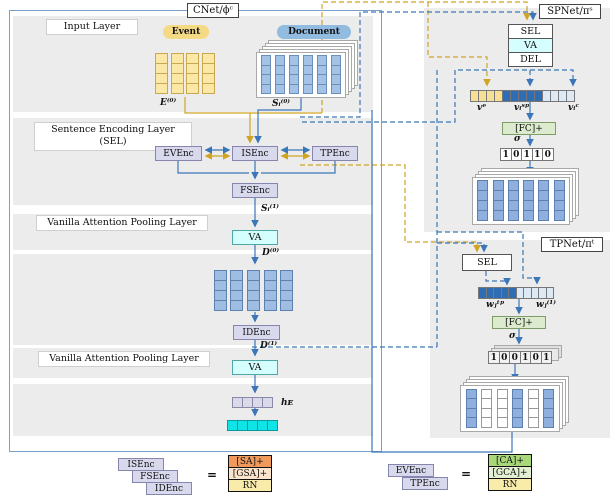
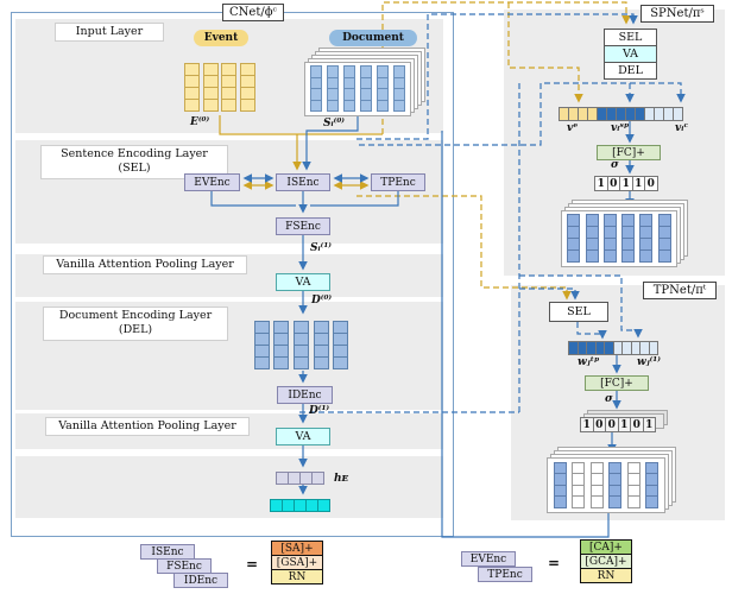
  CNet/ϕᶜ
  SPNet/πˢ
  TPNet/πᵗ
  Input Layer
  Sentence Encoding Layer
  (SEL)
  Vanilla Attention Pooling Layer
+ Document Encoding Layer
+ (DEL)
  Vanilla Attention Pooling Layer
  Event
  Document
  E⁽⁰⁾
  Sᵢ⁽⁰⁾
  EVEnc
  ISEnc
  TPEnc
  FSEnc
  Sᵢ⁽¹⁾
  VA
  D⁽⁰⁾
  IDEnc
  D⁽¹⁾
  VA
  hᴇ
  SEL
  VA
  DEL
  vᵉ
  vᵢˢᵖ
  vᵢᶜ
  [FC]+
  σ
  1
  0
  1
  1
  0
  SEL
  wⱼᵗᵖ
  wⱼ⁽¹⁾
  [FC]+
  σ
  1
  0
  0
  1
  0
  1
  ISEnc
  FSEnc
  IDEnc
  =
  [SA]+
  [GSA]+
  RN
  EVEnc
  TPEnc
  =
  [CA]+
  [GCA]+
  RN
